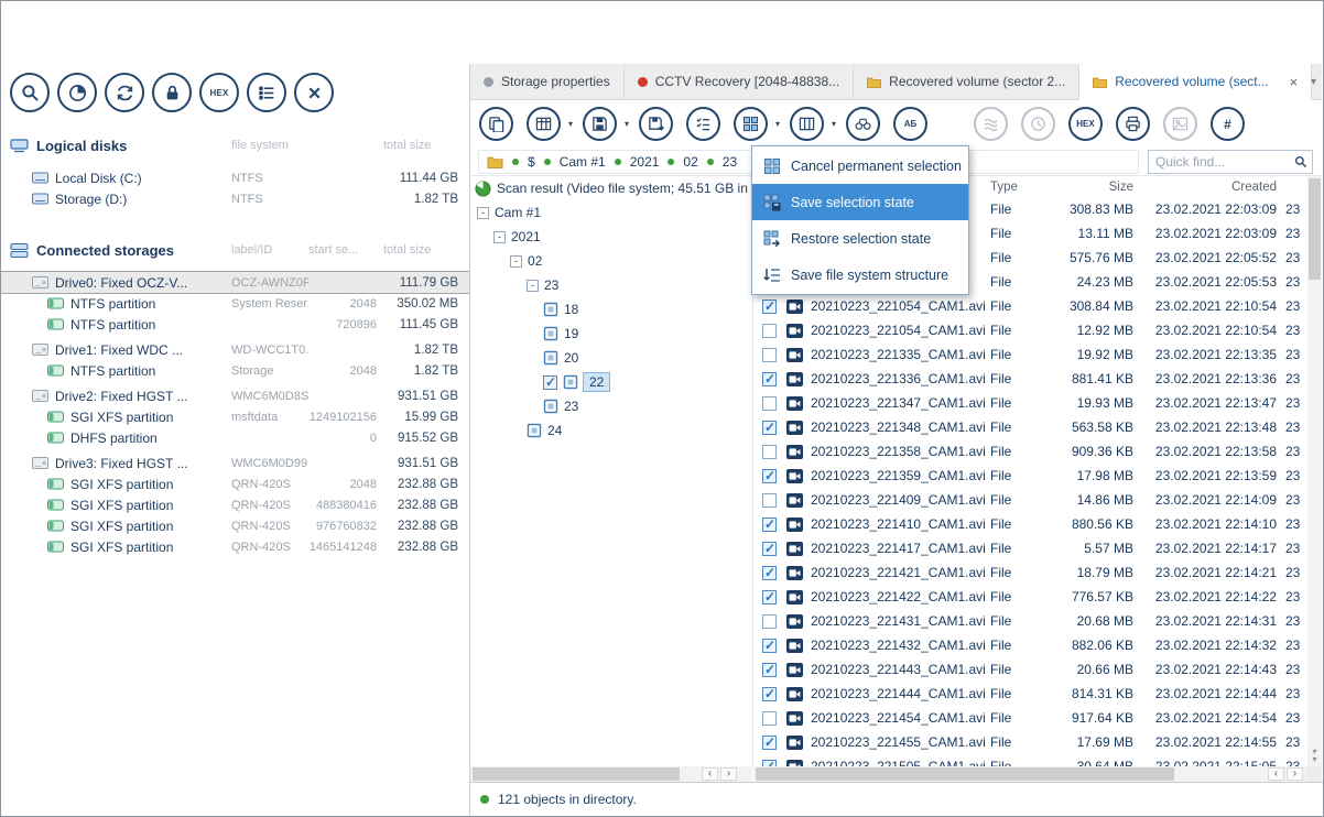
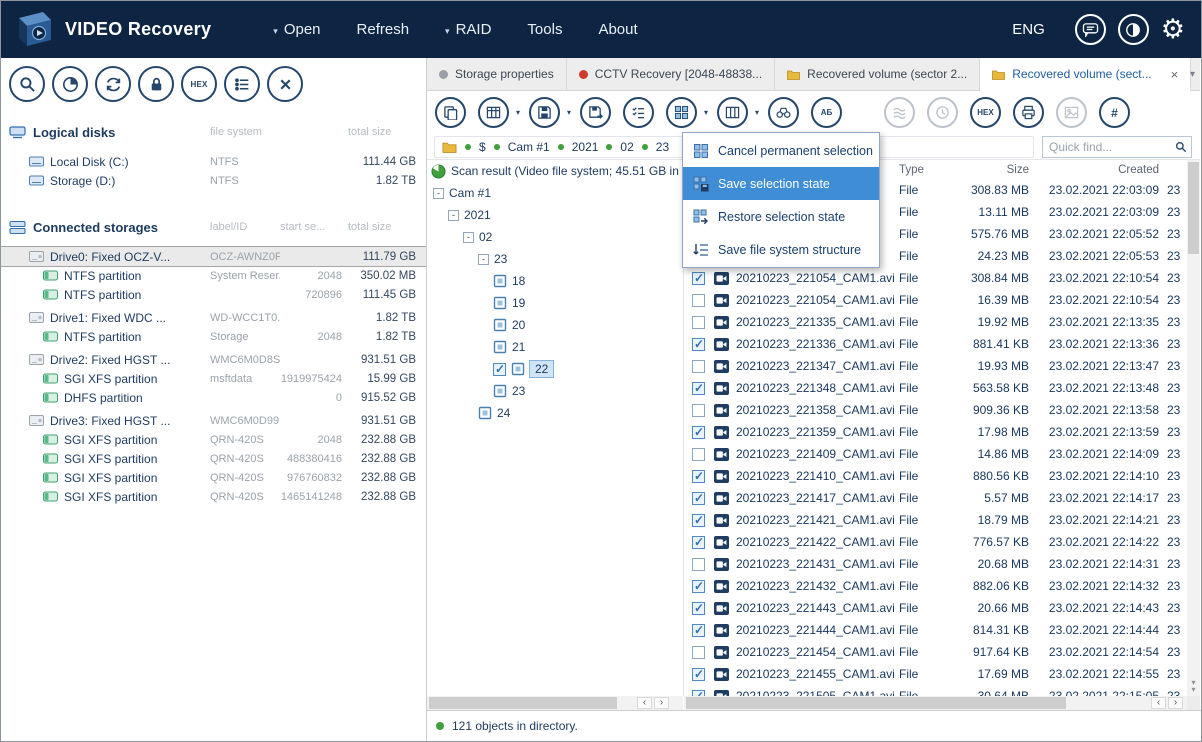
+ VIDEO Recovery
+ Open
+ Refresh
+ RAID
+ Tools
+ About
+ ENG
  HEX
  Logical disks
  file system
  total size
  Local Disk (C:)
  NTFS
  111.44 GB
  Storage (D:)
  NTFS
  1.82 TB
  Connected storages
  label/ID
  start se...
  total size
  Drive0: Fixed OCZ-V...
  OCZ-AWNZ0F
  111.79 GB
  NTFS partition
  System Reser.
  2048
  350.02 MB
  NTFS partition
  720896
  111.45 GB
  Drive1: Fixed WDC ...
  WD-WCC1T0.
  1.82 TB
  NTFS partition
  Storage
  2048
  1.82 TB
  Drive2: Fixed HGST ...
  WMC6M0D8S
  931.51 GB
  SGI XFS partition
  msftdata
- 1249102156
+ 1919975424
  15.99 GB
  DHFS partition
  0
  915.52 GB
  Drive3: Fixed HGST ...
  WMC6M0D99
  931.51 GB
  SGI XFS partition
  QRN-420S
  2048
  232.88 GB
  SGI XFS partition
  QRN-420S
  488380416
  232.88 GB
  SGI XFS partition
  QRN-420S
  976760832
  232.88 GB
  SGI XFS partition
  QRN-420S
  1465141248
  232.88 GB
  Storage properties
  CCTV Recovery [2048-48838...
  Recovered volume (sector 2...
  Recovered volume (sect...
  AБ
  HEX
  #
  $
  Cam #1
  2021
  02
  23
  Quick find...
  Scan result (Video file system; 45.51 GB in
  Cam #1
  2021
  02
  23
  18
  19
  20
+ 21
  22
  23
  24
  Type
  Size
  Created
  File
  308.83 MB
  23.02.2021 22:03:09
  23
  File
  13.11 MB
  23.02.2021 22:03:09
  23
  File
  575.76 MB
  23.02.2021 22:05:52
  23
  File
  24.23 MB
  23.02.2021 22:05:53
  23
  20210223_221054_CAM1.avi
  File
  308.84 MB
  23.02.2021 22:10:54
  23
  20210223_221054_CAM1.avi
  File
- 12.92 MB
+ 16.39 MB
  23.02.2021 22:10:54
  23
  20210223_221335_CAM1.avi
  File
  19.92 MB
  23.02.2021 22:13:35
  23
  20210223_221336_CAM1.avi
  File
  881.41 KB
  23.02.2021 22:13:36
  23
  20210223_221347_CAM1.avi
  File
  19.93 MB
  23.02.2021 22:13:47
  23
  20210223_221348_CAM1.avi
  File
  563.58 KB
  23.02.2021 22:13:48
  23
  20210223_221358_CAM1.avi
  File
  909.36 KB
  23.02.2021 22:13:58
  23
  20210223_221359_CAM1.avi
  File
  17.98 MB
  23.02.2021 22:13:59
  23
  20210223_221409_CAM1.avi
  File
  14.86 MB
  23.02.2021 22:14:09
  23
  20210223_221410_CAM1.avi
  File
  880.56 KB
  23.02.2021 22:14:10
  23
  20210223_221417_CAM1.avi
  File
  5.57 MB
  23.02.2021 22:14:17
  23
  20210223_221421_CAM1.avi
  File
  18.79 MB
  23.02.2021 22:14:21
  23
  20210223_221422_CAM1.avi
  File
  776.57 KB
  23.02.2021 22:14:22
  23
  20210223_221431_CAM1.avi
  File
  20.68 MB
  23.02.2021 22:14:31
  23
  20210223_221432_CAM1.avi
  File
  882.06 KB
  23.02.2021 22:14:32
  23
  20210223_221443_CAM1.avi
  File
  20.66 MB
  23.02.2021 22:14:43
  23
  20210223_221444_CAM1.avi
  File
  814.31 KB
  23.02.2021 22:14:44
  23
  20210223_221454_CAM1.avi
  File
  917.64 KB
  23.02.2021 22:14:54
  23
  20210223_221455_CAM1.avi
  File
  17.69 MB
  23.02.2021 22:14:55
  23
  Cancel permanent selection
  Save selection state
  Restore selection state
  Save file system structure
  ‹
  ›
  ‹
  ›
  121 objects in directory.
